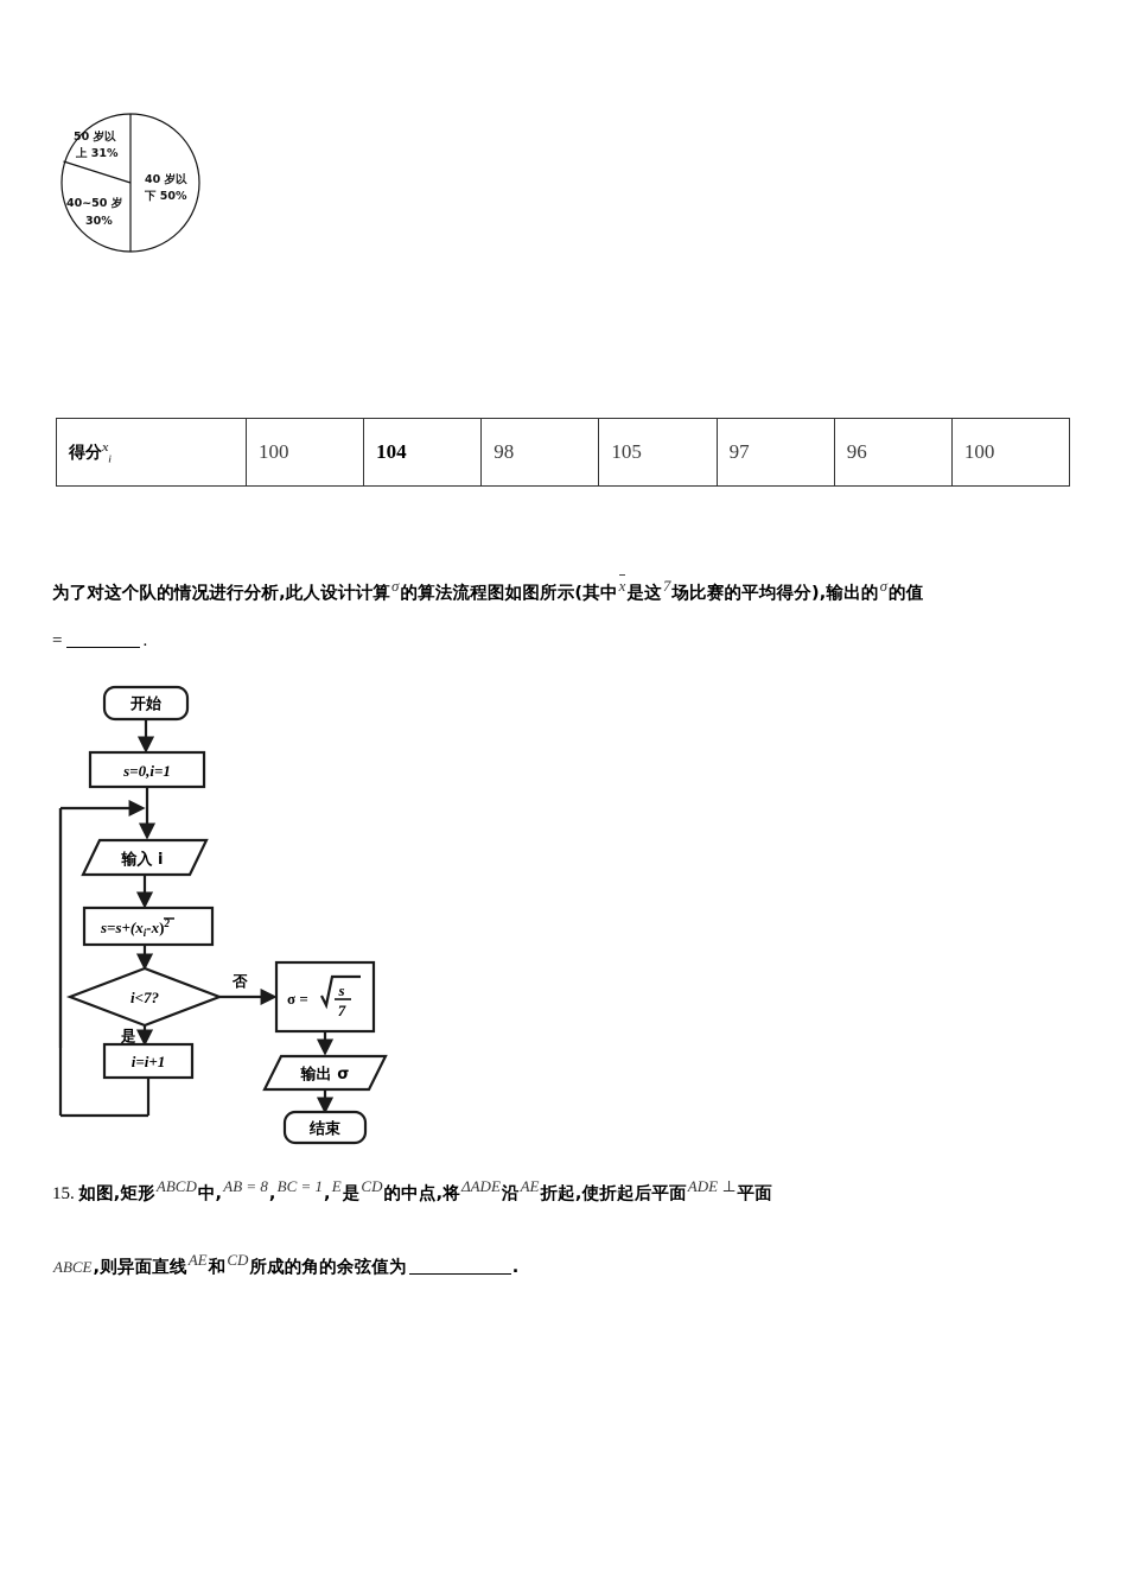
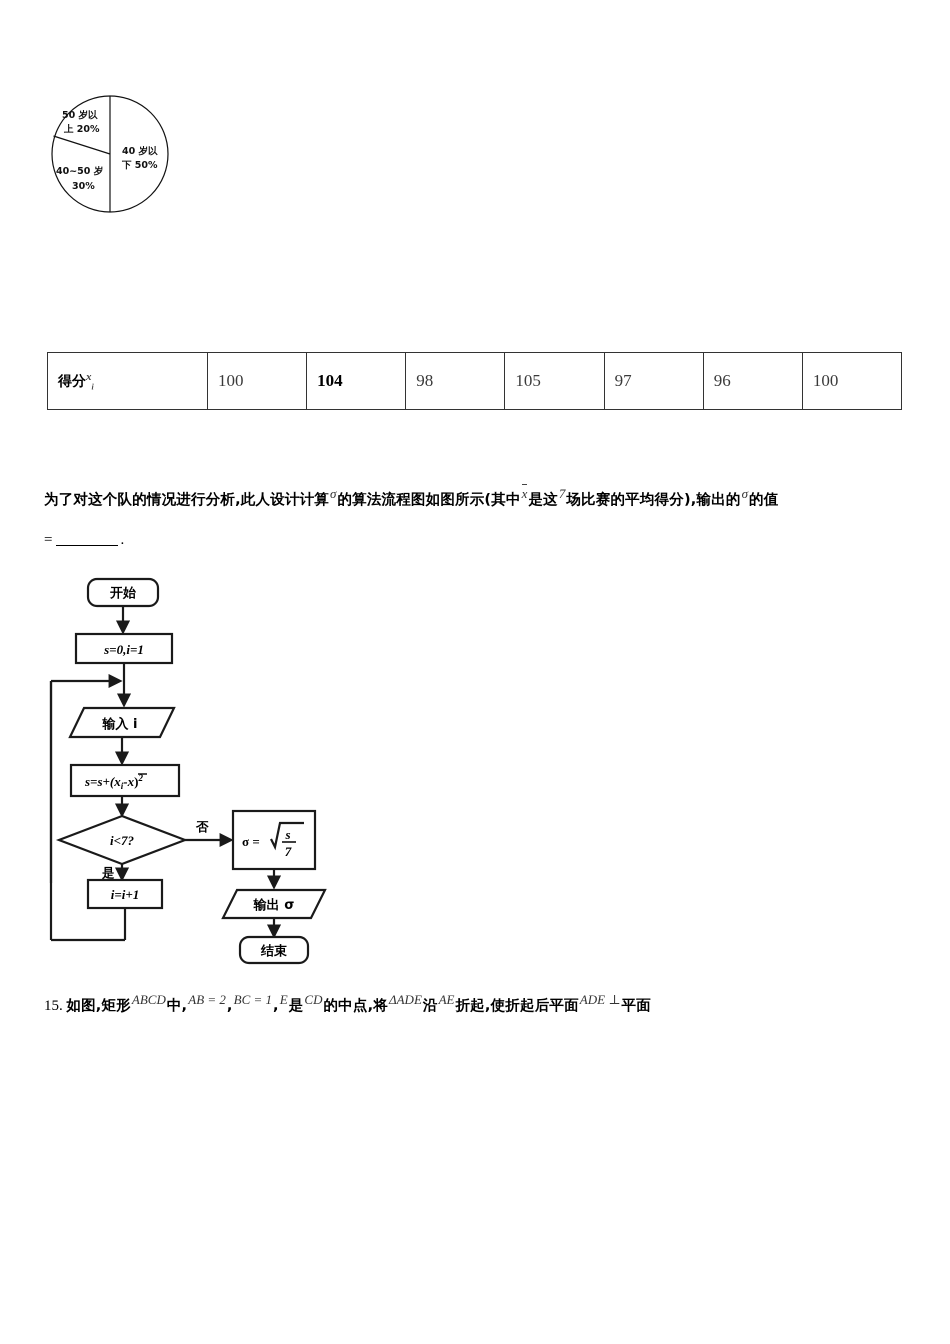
  40 岁以
  下 50%
  50 岁以
- 上 31%
+ 上 20%
  40~50 岁
  30%
  得分xi	100	104	98	105	97	96	100
  为了对这个队的情况进行分析,此人设计计算σ的算法流程图如图所示(其中x是这7场比赛的平均得分),输出的σ的值
  = .
  开始
  s=0,i=1
  输入 i
  s=s+(xi-x)2
  i<7?
  否
  是
  i=i+1
  σ =
  s
  7
  输出 σ
  结束
- 15. 如图,矩形ABCD中,AB = 8,BC = 1,E是CD的中点,将ΔADE沿AE折起,使折起后平面ADE ⊥平面
+ 15. 如图,矩形ABCD中,AB = 2,BC = 1,E是CD的中点,将ΔADE沿AE折起,使折起后平面ADE ⊥平面
- ABCE,则异面直线AE和CD所成的角的余弦值为 .
